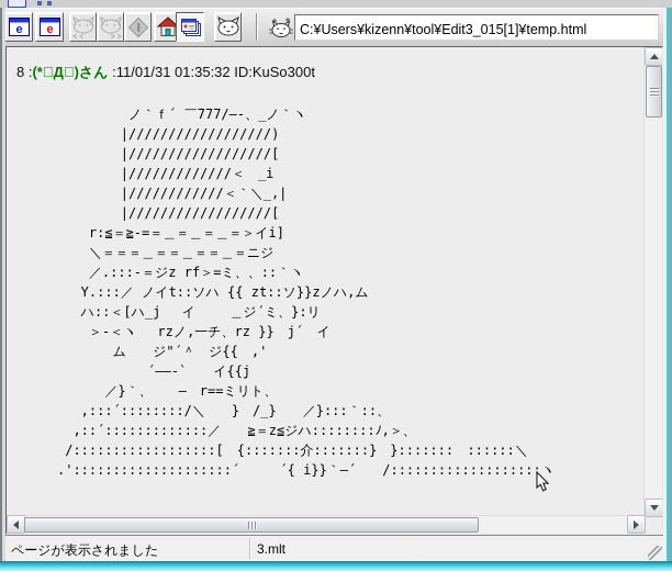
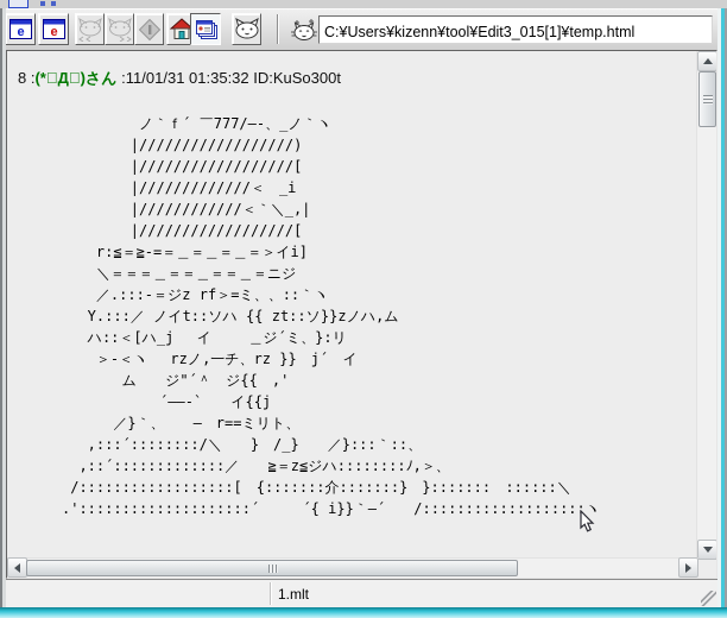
  e
  e
  C:¥Users¥kizenn¥tool¥Edit3_015[1]¥temp.html
  8 :(*゚Д゚)さん :11/01/31 01:35:32 ID:KuSo300t
  ノ｀ｆ´ ￣777/―-、_ノ｀ヽ
  |//////////////////)
  |//////////////////[
  |/////////////＜ _i
  |////////////＜｀＼_,|
  |//////////////////[
  r:≦＝≧-=＝＿＝＿＝＿＝＞イi]
  ＼＝＝＝＿＝＝＿＝＝＿＝ニジ
  ／.:::-＝ジz rf＞=ミ、、::｀ヽ
  Y.:::／ ノイt::ソハ {{ zt::ソ}}zノハ,ム
  ハ::＜[ハ_j イ ゞ ＿ジ´ミ、}:リ
  ＞-＜ヽ rzノ,一チ、rz }} j´ゞイ
  ム ゞジ"´＾ゞジ{{ ,'
  ゝ ´――-` イ{{j
  ／}｀、 ― r==ミリト、
  ,:::´::::::::/＼ } /_} ／}:::｀::、
  ,::´:::::::::::::／ ゞ≧＝z≦ジハ::::::::ﾉ,＞、
  /::::::::::::::::::[ {:::::::介:::::::} }:::::::ゞ::::::＼
  .'::::::::::::::::::::´ ゞ´{ i}}｀―´ /:::::::::::::::::::ヽ
- ページが表示されました
- 3.mlt
+ 1.mlt
